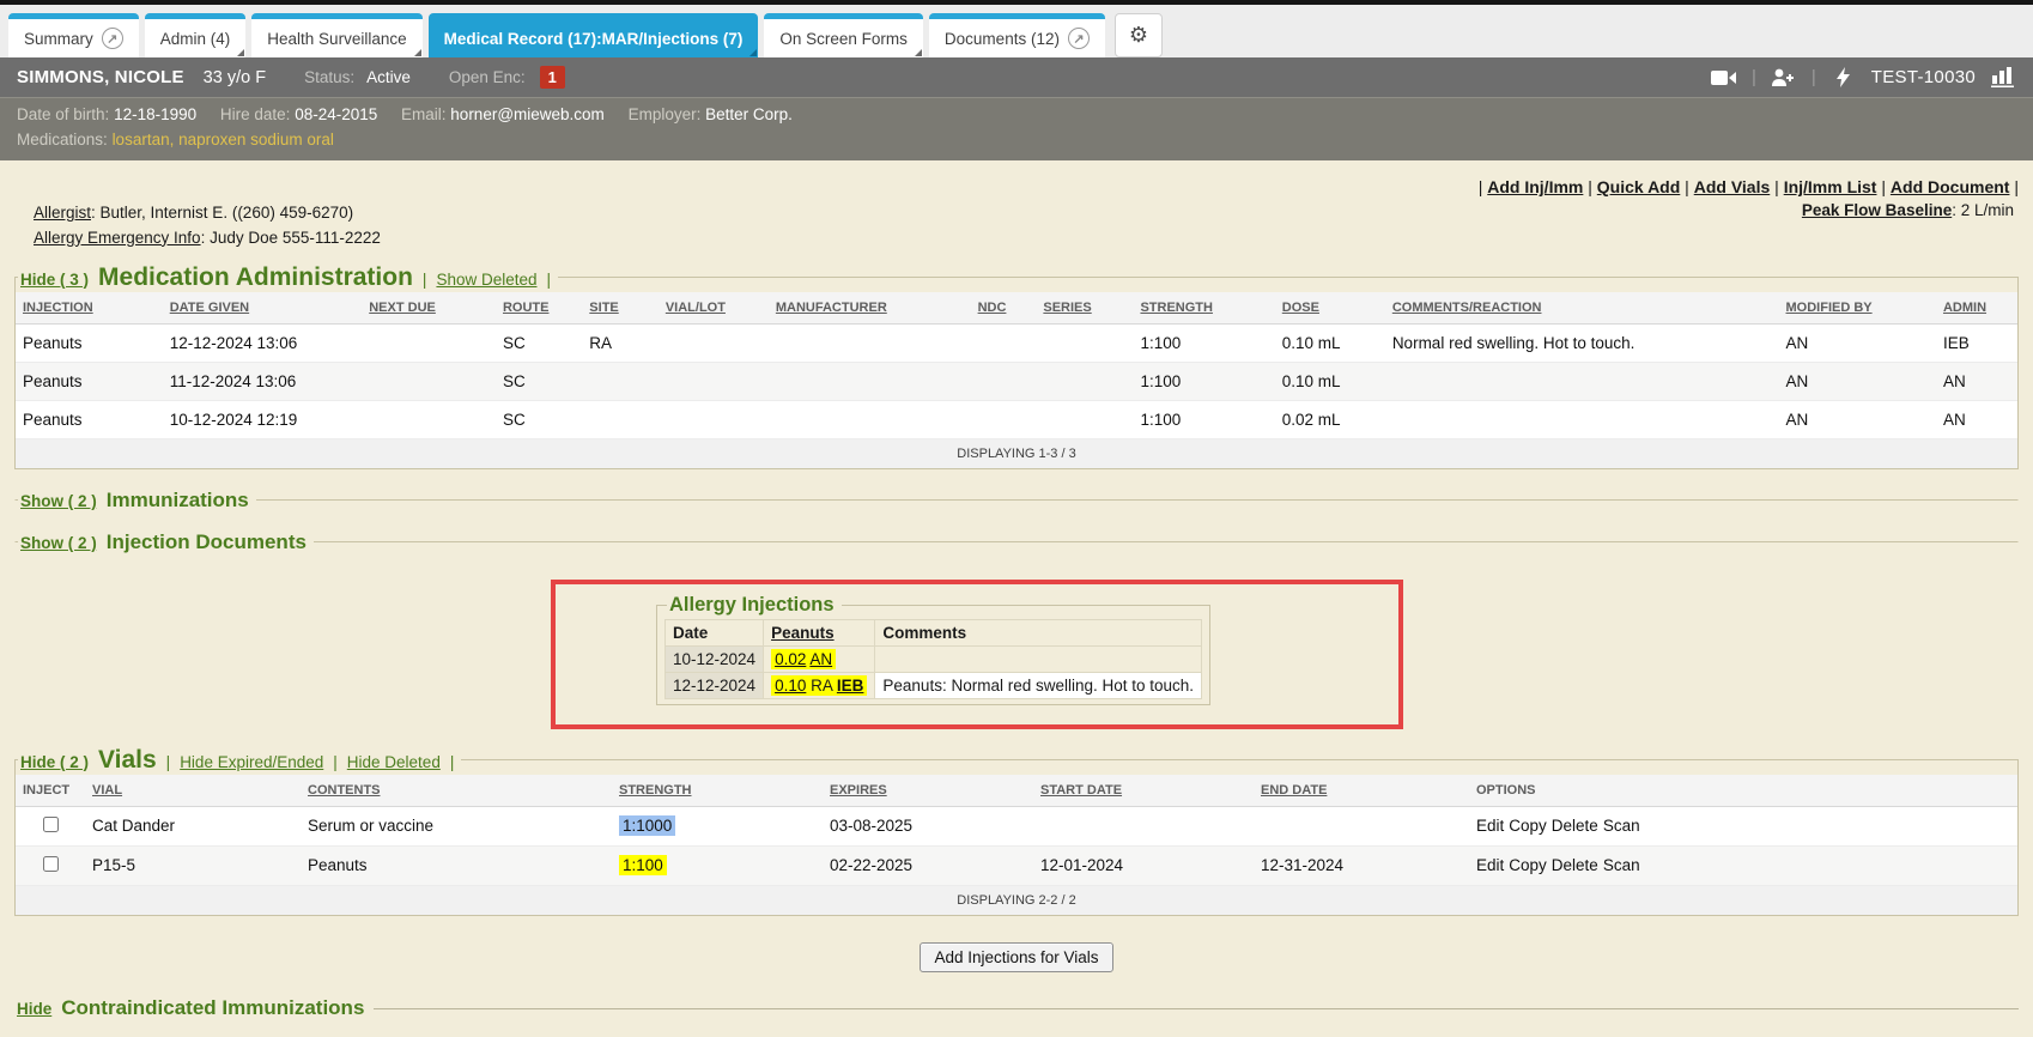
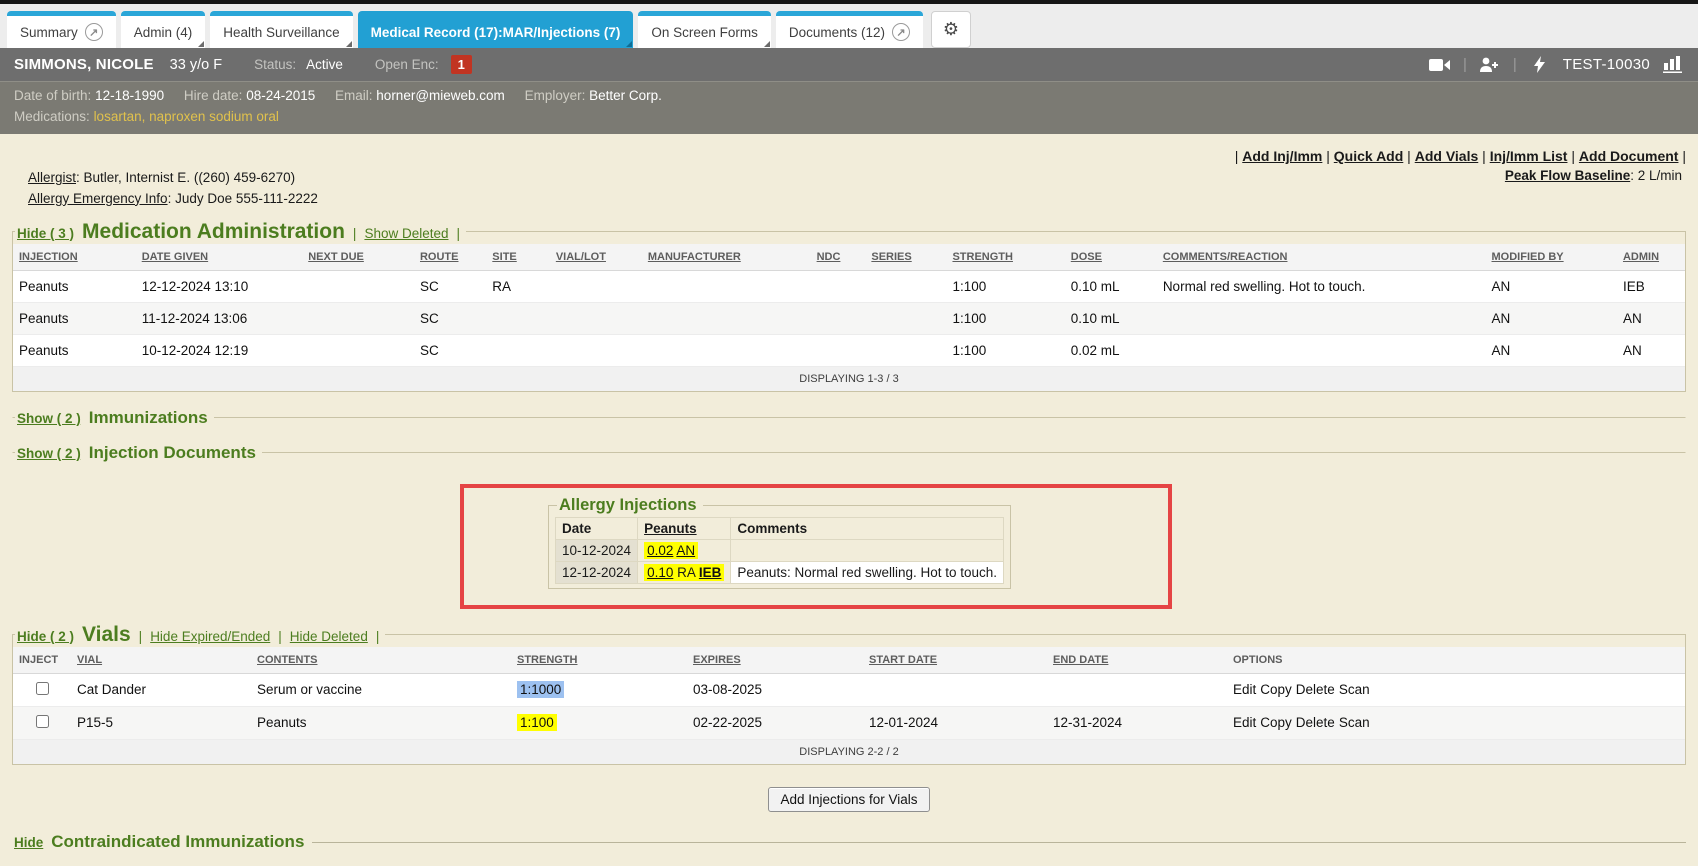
  Summary
  ↗
  Admin (4)
  Health Surveillance
  Medical Record (17):MAR/Injections (7)
  On Screen Forms
  Documents (12)
  ↗
  ⚙︎
  SIMMONS, NICOLE
  33 y/o F
  Status:
  Active
  Open Enc:
  1
  |
  |
  TEST-10030
  Date of birth: 12-18-1990 Hire date: 08-24-2015 Email: horner@mieweb.com Employer: Better Corp.
  Medications: losartan, naproxen sodium oral
  | Add Inj/Imm | Quick Add | Add Vials | Inj/Imm List | Add Document |
  Allergist: Butler, Internist E. ((260) 459-6270)
  Allergy Emergency Info: Judy Doe 555-111-2222
  Peak Flow Baseline: 2 L/min
  Hide ( 3 )
  Medication Administration
  |
  Show Deleted
  |
  INJECTION	DATE GIVEN	NEXT DUE	ROUTE	SITE	VIAL/LOT	MANUFACTURER	NDC	SERIES	STRENGTH	DOSE	COMMENTS/REACTION	MODIFIED BY	ADMIN
- Peanuts	12-12-2024 13:06		SC	RA					1:100	0.10 mL	Normal red swelling. Hot to touch.	AN	IEB
+ Peanuts	12-12-2024 13:10		SC	RA					1:100	0.10 mL	Normal red swelling. Hot to touch.	AN	IEB
  Peanuts	11-12-2024 13:06		SC						1:100	0.10 mL		AN	AN
  Peanuts	10-12-2024 12:19		SC						1:100	0.02 mL		AN	AN
  DISPLAYING 1-3 / 3
  Show ( 2 )
  Immunizations
  Show ( 2 )
  Injection Documents
  Allergy Injections
  Date	Peanuts	Comments
  10-12-2024	0.02 AN
  12-12-2024	0.10 RA IEB	Peanuts: Normal red swelling. Hot to touch.
  Hide ( 2 )
  Vials
  |
  Hide Expired/Ended
  |
  Hide Deleted
  |
  INJECT	VIAL	CONTENTS	STRENGTH	EXPIRES	START DATE	END DATE	OPTIONS
  	Cat Dander	Serum or vaccine	1:1000	03-08-2025			Edit Copy Delete Scan
  	P15-5	Peanuts	1:100	02-22-2025	12-01-2024	12-31-2024	Edit Copy Delete Scan
  DISPLAYING 2-2 / 2
  Add Injections for Vials
  Hide
  Contraindicated Immunizations
